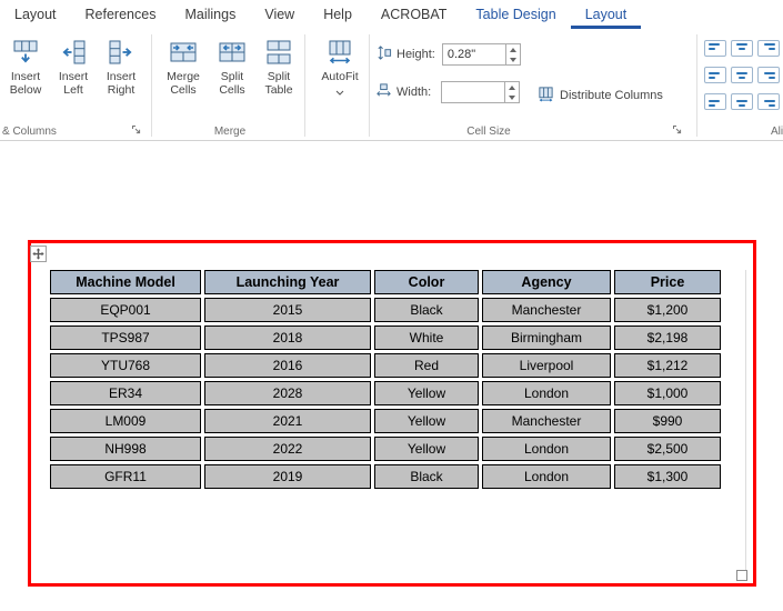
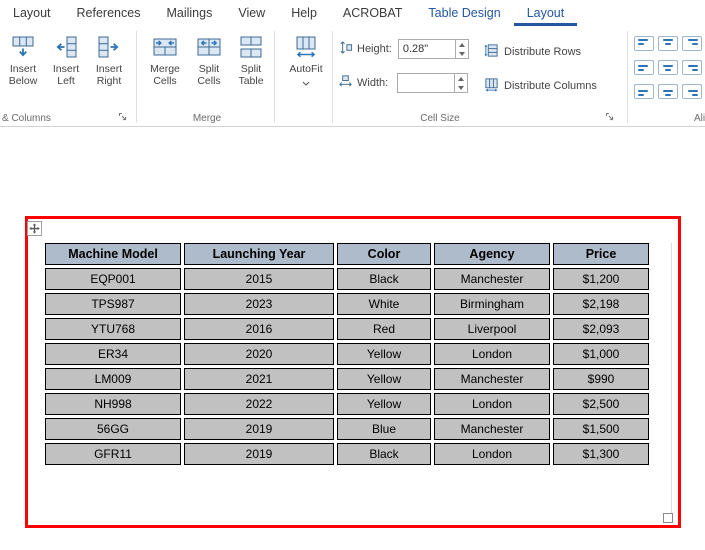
  Layout
  References
  Mailings
  View
  Help
  ACROBAT
  Table Design
  Layout
  Insert Below
  Insert Left
  Insert Right
  & Columns
  Merge Cells
  Split Cells
  Split Table
  Merge
  AutoFit
  Height:
  0.28"
  Width:
+ Distribute Rows
  Distribute Columns
  Cell Size
  Ali
  Machine Model	Launching Year	Color	Agency	Price
  EQP001	2015	Black	Manchester	$1,200
- TPS987	2018	White	Birmingham	$2,198
+ TPS987	2023	White	Birmingham	$2,198
- YTU768	2016	Red	Liverpool	$1,212
+ YTU768	2016	Red	Liverpool	$2,093
- ER34	2028	Yellow	London	$1,000
+ ER34	2020	Yellow	London	$1,000
  LM009	2021	Yellow	Manchester	$990
  NH998	2022	Yellow	London	$2,500
+ 56GG	2019	Blue	Manchester	$1,500
  GFR11	2019	Black	London	$1,300
